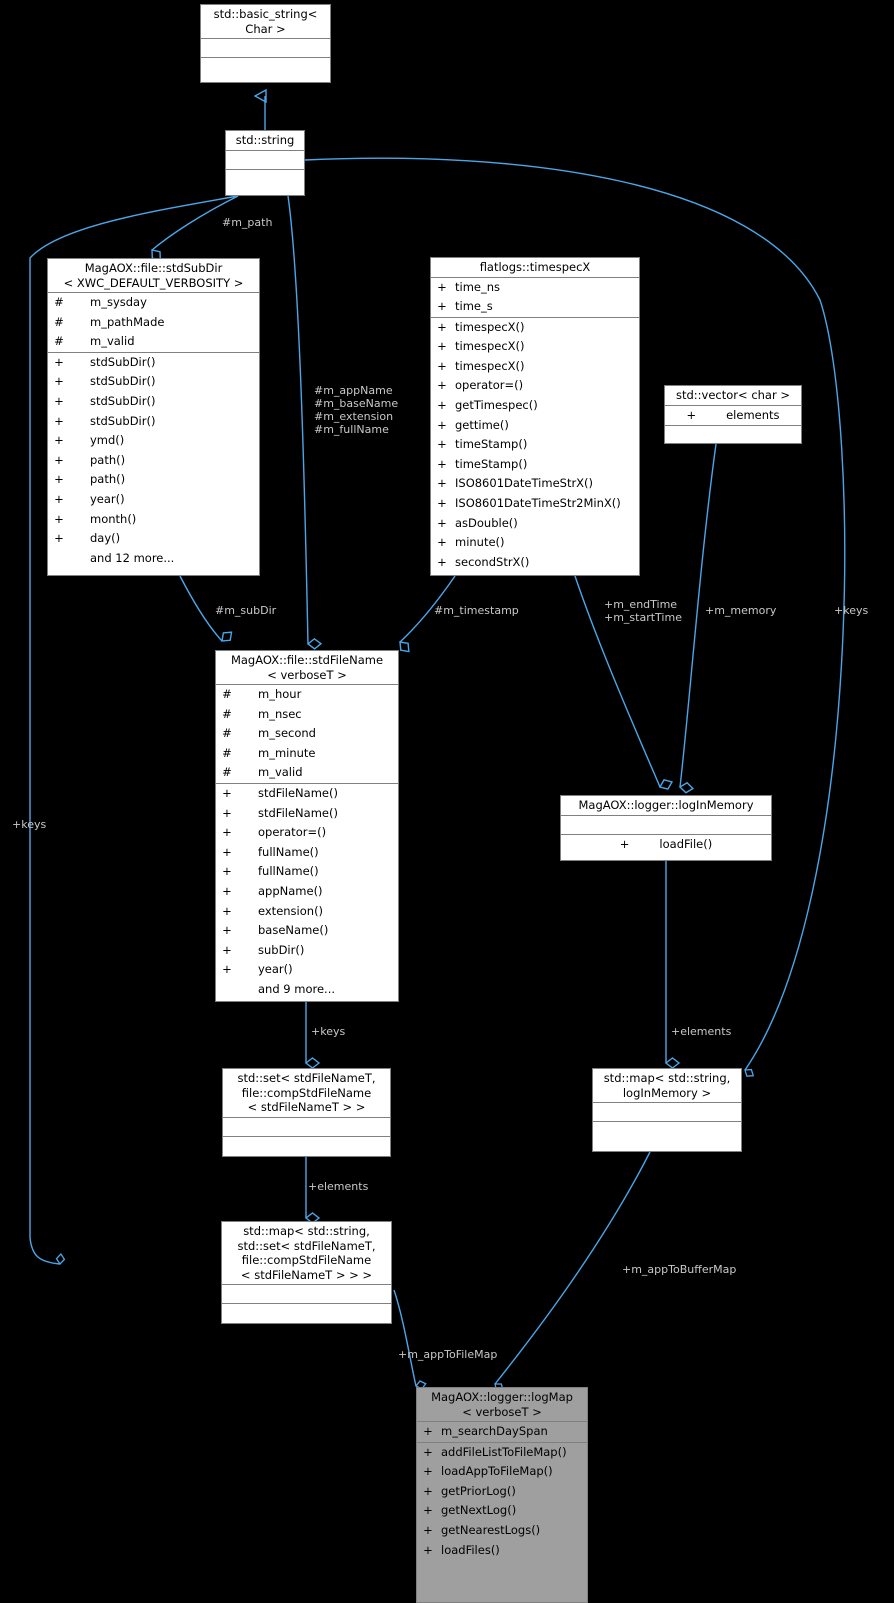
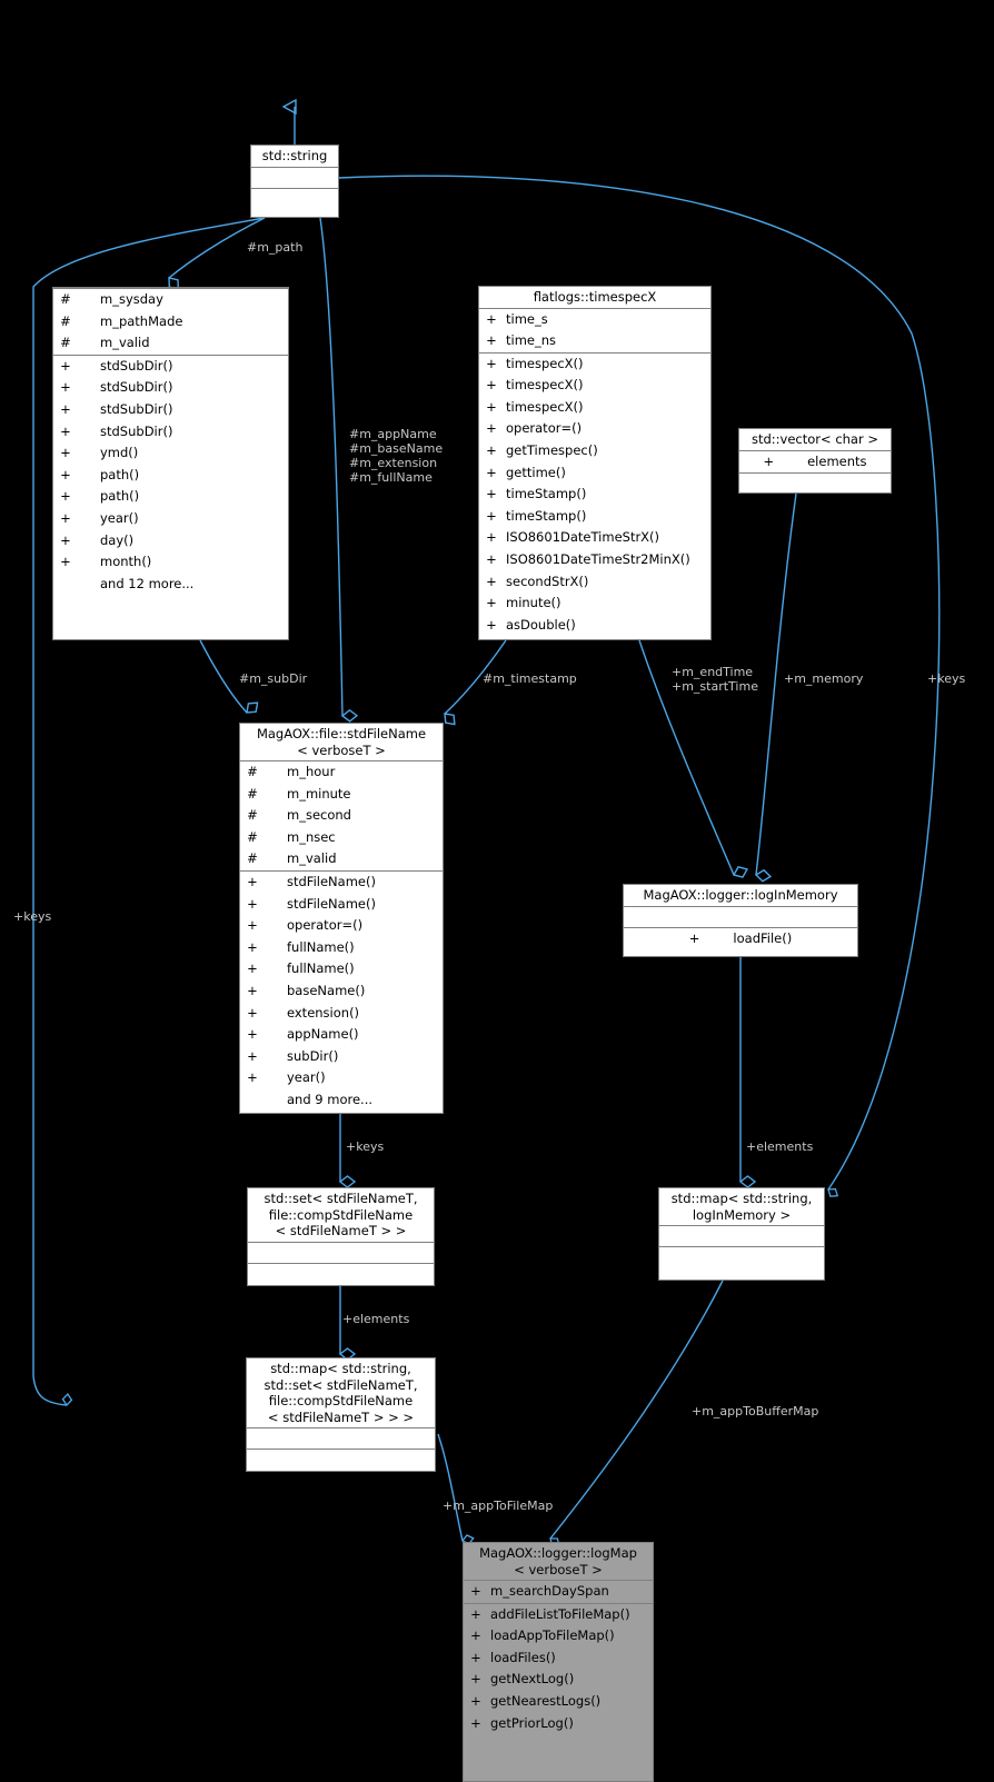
- std::basic_string<
- Char >
  std::string
- MagAOX::file::stdSubDir
- < XWC_DEFAULT_VERBOSITY >
  #
  m_sysday
  #
  m_pathMade
  #
  m_valid
  +
  stdSubDir()
  +
  stdSubDir()
  +
  stdSubDir()
  +
  stdSubDir()
  +
  ymd()
  +
  path()
  +
  path()
  +
  year()
  +
- month()
+ day()
  +
- day()
+ month()
  and 12 more...
  flatlogs::timespecX
  +
- time_ns
+ time_s
  +
- time_s
+ time_ns
  +
  timespecX()
  +
  timespecX()
  +
  timespecX()
  +
  operator=()
  +
  getTimespec()
  +
  gettime()
  +
  timeStamp()
  +
  timeStamp()
  +
  ISO8601DateTimeStrX()
  +
  ISO8601DateTimeStr2MinX()
  +
- asDouble()
+ secondStrX()
  +
  minute()
  +
- secondStrX()
+ asDouble()
  std::vector< char >
  +
  elements
  MagAOX::file::stdFileName
  < verboseT >
  #
  m_hour
  #
- m_nsec
+ m_minute
  #
  m_second
  #
- m_minute
+ m_nsec
  #
  m_valid
  +
  stdFileName()
  +
  stdFileName()
  +
  operator=()
  +
  fullName()
  +
  fullName()
  +
- appName()
+ baseName()
  +
  extension()
  +
- baseName()
+ appName()
  +
  subDir()
  +
  year()
  and 9 more...
  MagAOX::logger::logInMemory
  +
  loadFile()
  std::set< stdFileNameT,
  file::compStdFileName
  < stdFileNameT > >
  std::map< std::string,
  logInMemory >
  std::map< std::string,
  std::set< stdFileNameT,
  file::compStdFileName
  < stdFileNameT > > >
  MagAOX::logger::logMap
  < verboseT >
  +
  m_searchDaySpan
  +
  addFileListToFileMap()
  +
  loadAppToFileMap()
  +
- getPriorLog()
+ loadFiles()
  +
  getNextLog()
  +
  getNearestLogs()
  +
- loadFiles()
+ getPriorLog()
  #m_path
  #m_appName
  #m_baseName
  #m_extension
  #m_fullName
  #m_subDir
  #m_timestamp
  +m_endTime
  +m_startTime
  +m_memory
  +keys
  +keys
  +keys
  +elements
  +elements
  +m_appToBufferMap
  +m_appToFileMap
